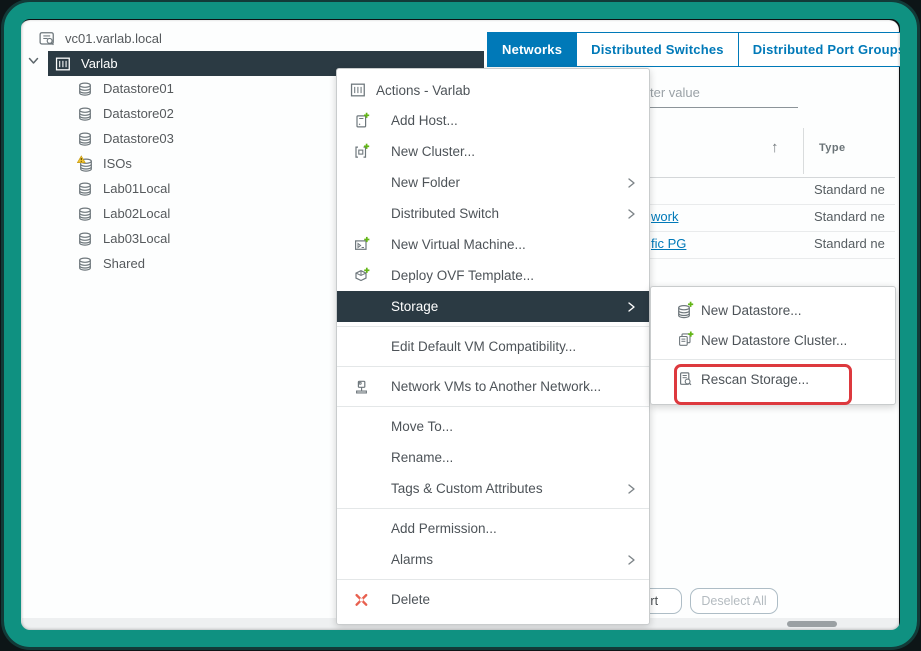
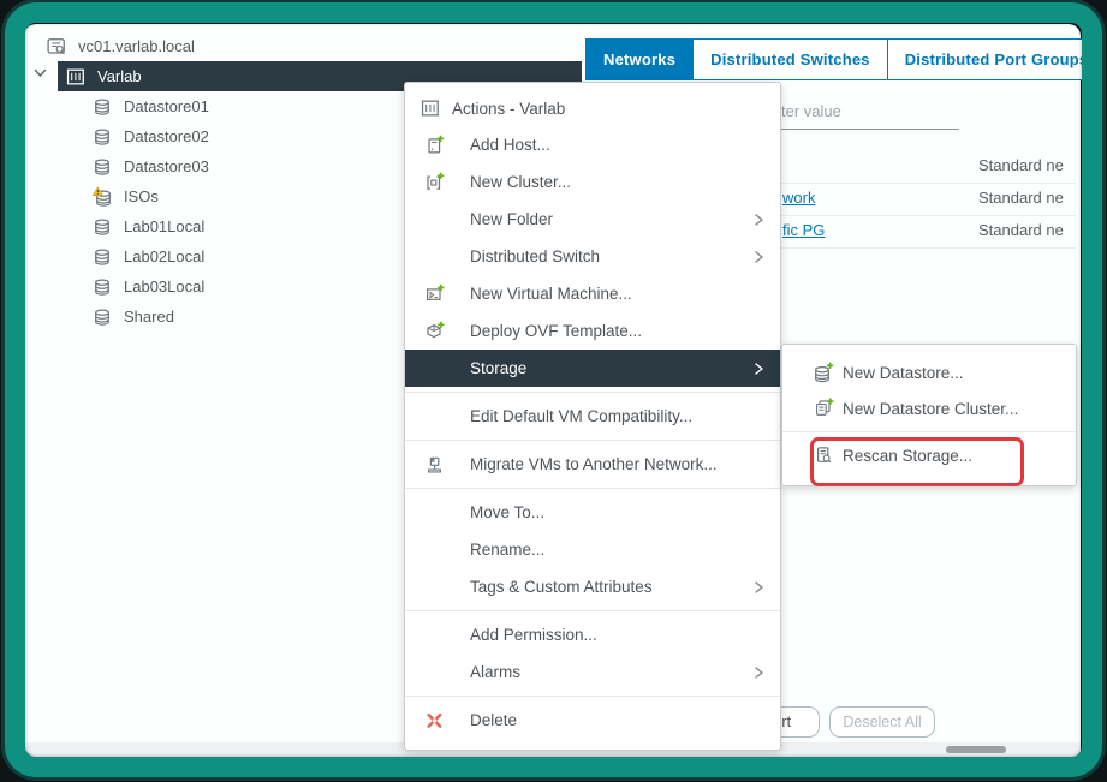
  vc01.varlab.local
  Varlab
  Datastore01
  Datastore02
  Datastore03
  ISOs
  Lab01Local
  Lab02Local
  Lab03Local
  Shared
  Networks
  Distributed Switches
  Distributed Port Groups
  ter value
- ↑
- Type
  Standard ne
  work
  Standard ne
  fic PG
  Standard ne
  Deselect All
  Actions - Varlab
  Add Host...
  New Cluster...
  New Folder
  Distributed Switch
  New Virtual Machine...
  Deploy OVF Template...
  Storage
  Edit Default VM Compatibility...
- Network VMs to Another Network...
+ Migrate VMs to Another Network...
  Move To...
  Rename...
  Tags & Custom Attributes
  Add Permission...
  Alarms
  Delete
  New Datastore...
  New Datastore Cluster...
  Rescan Storage...
